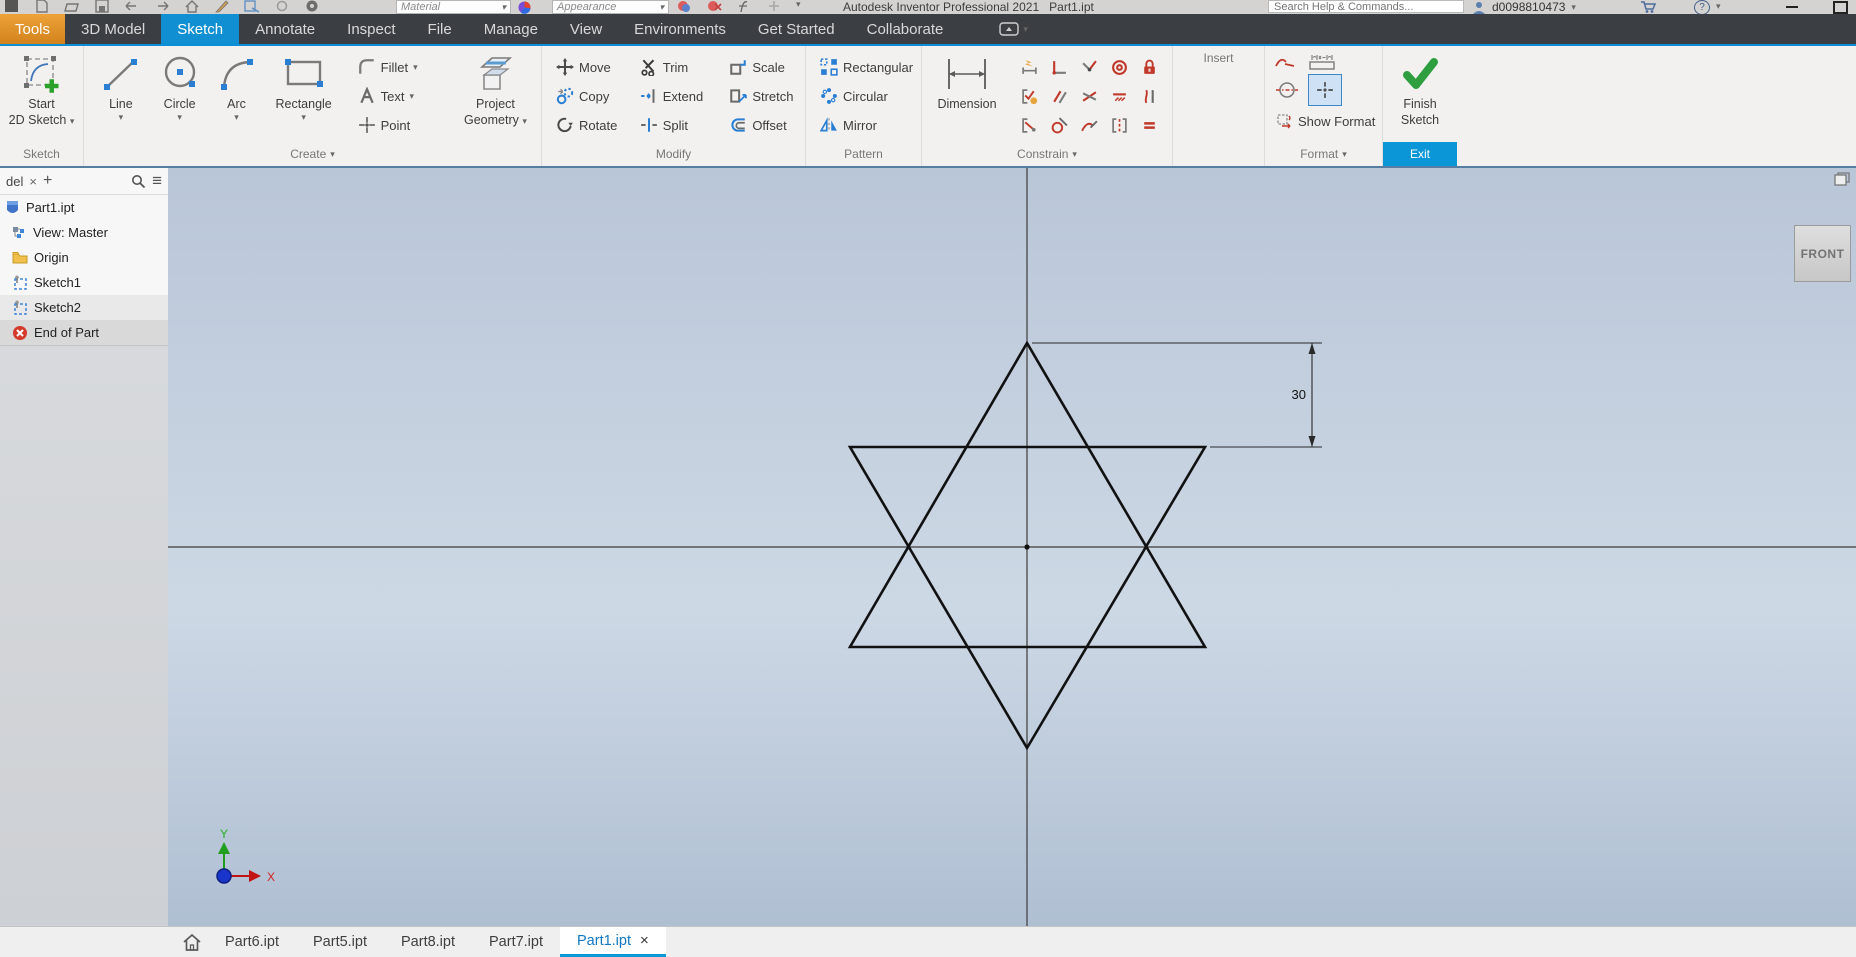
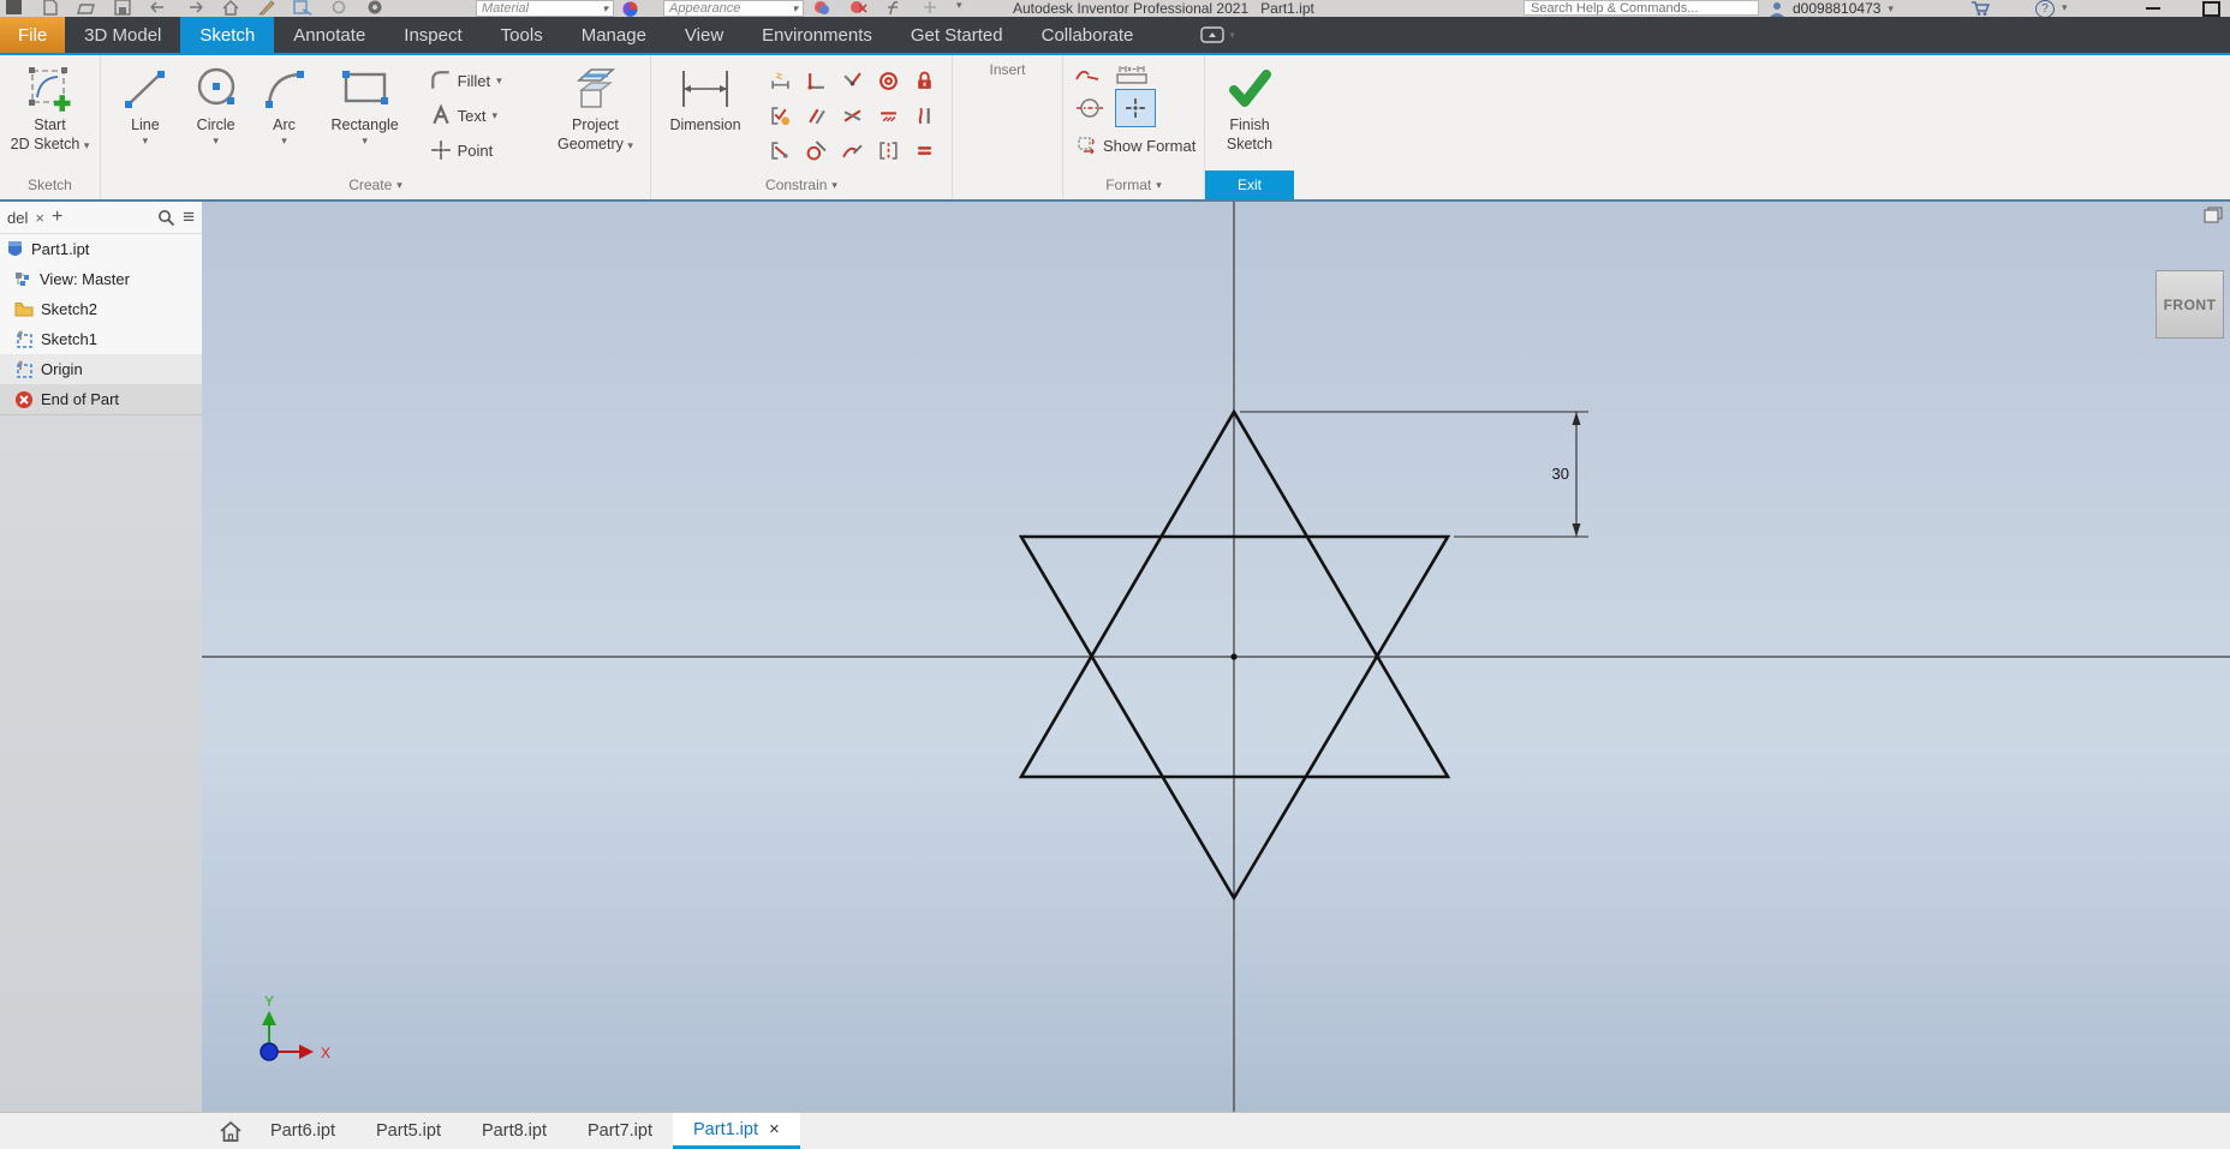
  Material
  ▾
  Appearance
  ▾
  ▾
  Autodesk Inventor Professional 2021 Part1.ipt
  Search Help & Commands...
  d0098810473
  ▾
  ?
  ▾
- Tools
+ File
  3D Model
  Sketch
  Annotate
  Inspect
- File
+ Tools
  Manage
  View
  Environments
  Get Started
  Collaborate
  ▾
  Start
  2D Sketch ▾
  Sketch
  Line
  ▾
  Circle
  ▾
  Arc
  ▾
  Rectangle
  ▾
  Fillet
  ▾
  Text
  ▾
  Point
  Project
  Geometry ▾
  Create
  ▾
- Move
- Copy
- Rotate
- Trim
- Extend
- Split
- Scale
- Stretch
- Offset
- Modify
- Rectangular
- Circular
- Mirror
- Pattern
  Dimension
  Constrain
  ▾
  Insert
  Show Format
  Format
  ▾
  Finish
  Sketch
  Exit
  del
  ×
  +
  ≡
  Part1.ipt
  View: Master
- Origin
+ Sketch2
  Sketch1
- Sketch2
+ Origin
  End of Part
  30
  Y
  X
  FRONT
  Part6.ipt
  Part5.ipt
  Part8.ipt
  Part7.ipt
  Part1.ipt
  ×
